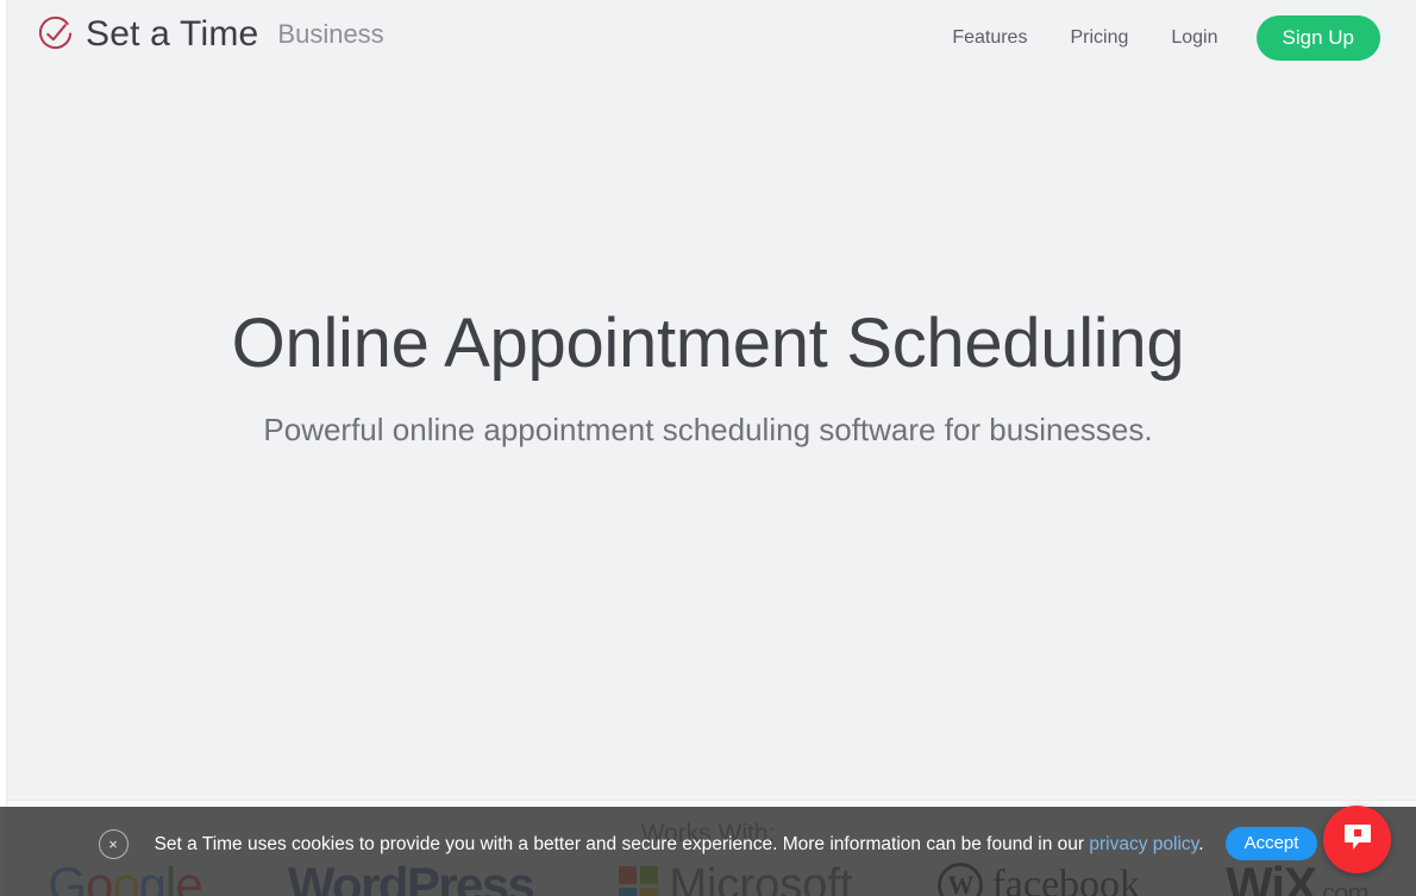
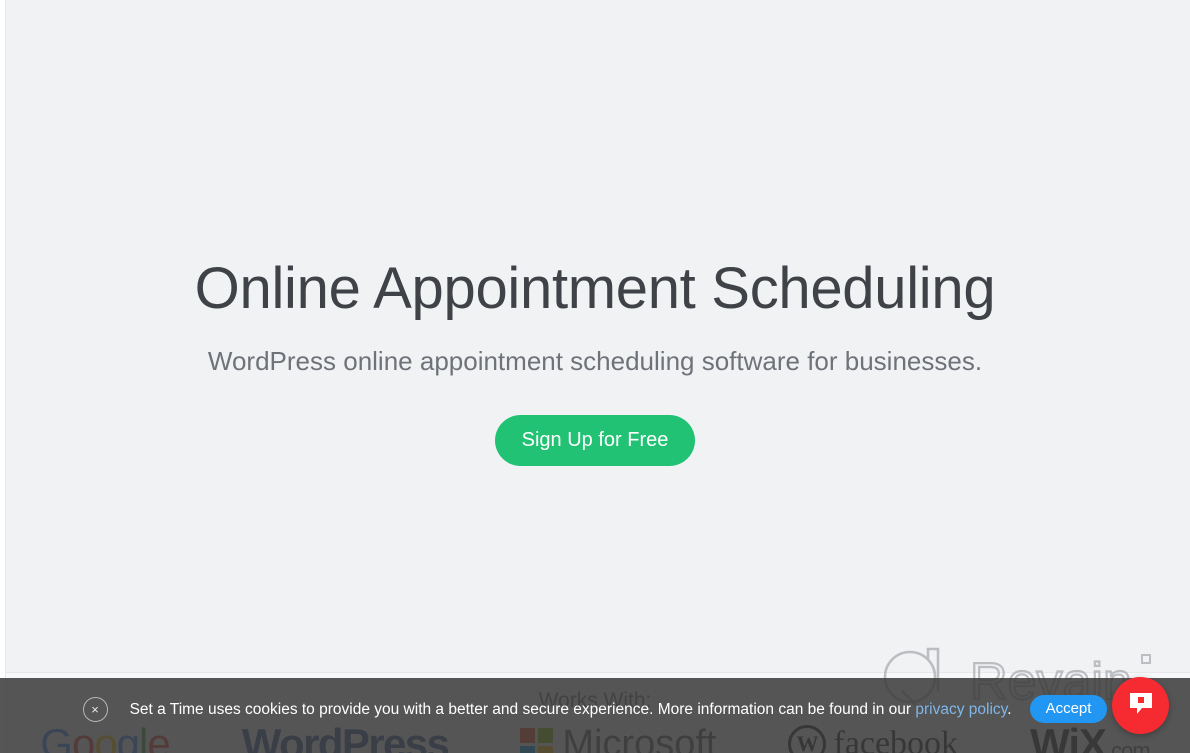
- Set a Time
- Business
- Features
- Pricing
- Login
- Sign Up
  Online Appointment Scheduling
- Powerful online appointment scheduling software for businesses.
+ WordPress online appointment scheduling software for businesses.
+ Sign Up for Free
  Works With:
  Google
  WordPress
  W
  facebook
+ Revain
  ×
  Set a Time uses cookies to provide you with a better and secure experience. More information can be found in our privacy policy.
  Accept
